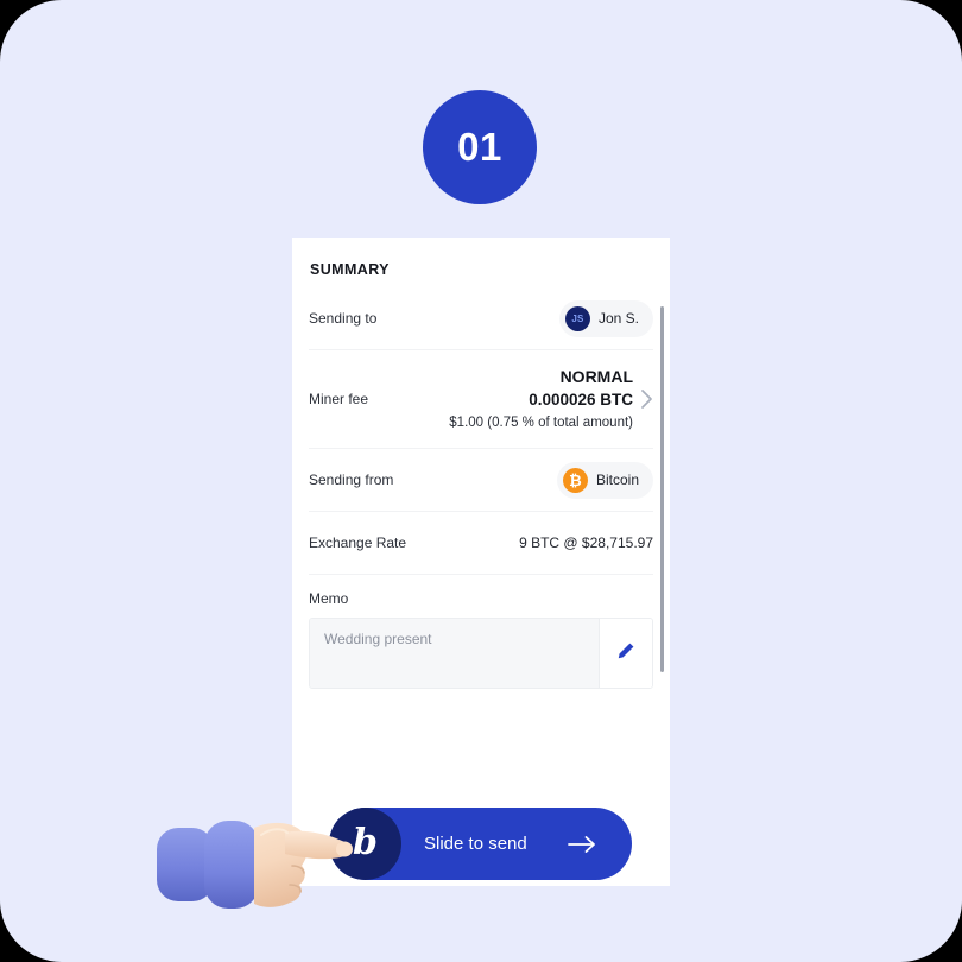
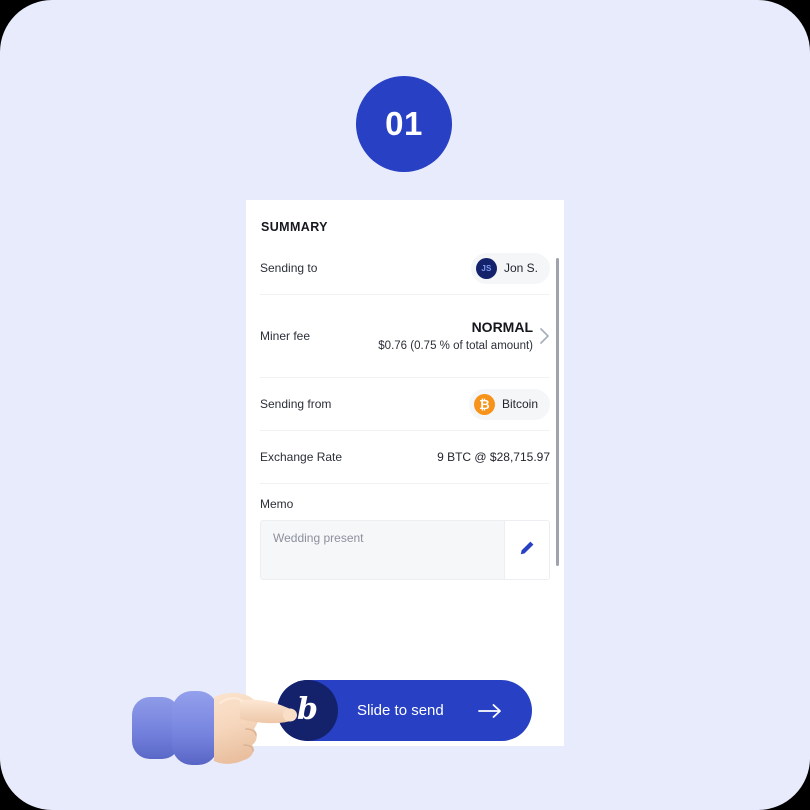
  01
  SUMMARY
  Sending to
  JS
  Jon S.
  Miner fee
  NORMAL
- 0.000026 BTC
- $1.00 (0.75 % of total amount)
+ $0.76 (0.75 % of total amount)
  Sending from
  ₿
  Bitcoin
  Exchange Rate
  9 BTC @ $28,715.97
  Memo
  Wedding present
  b
  Slide to send
